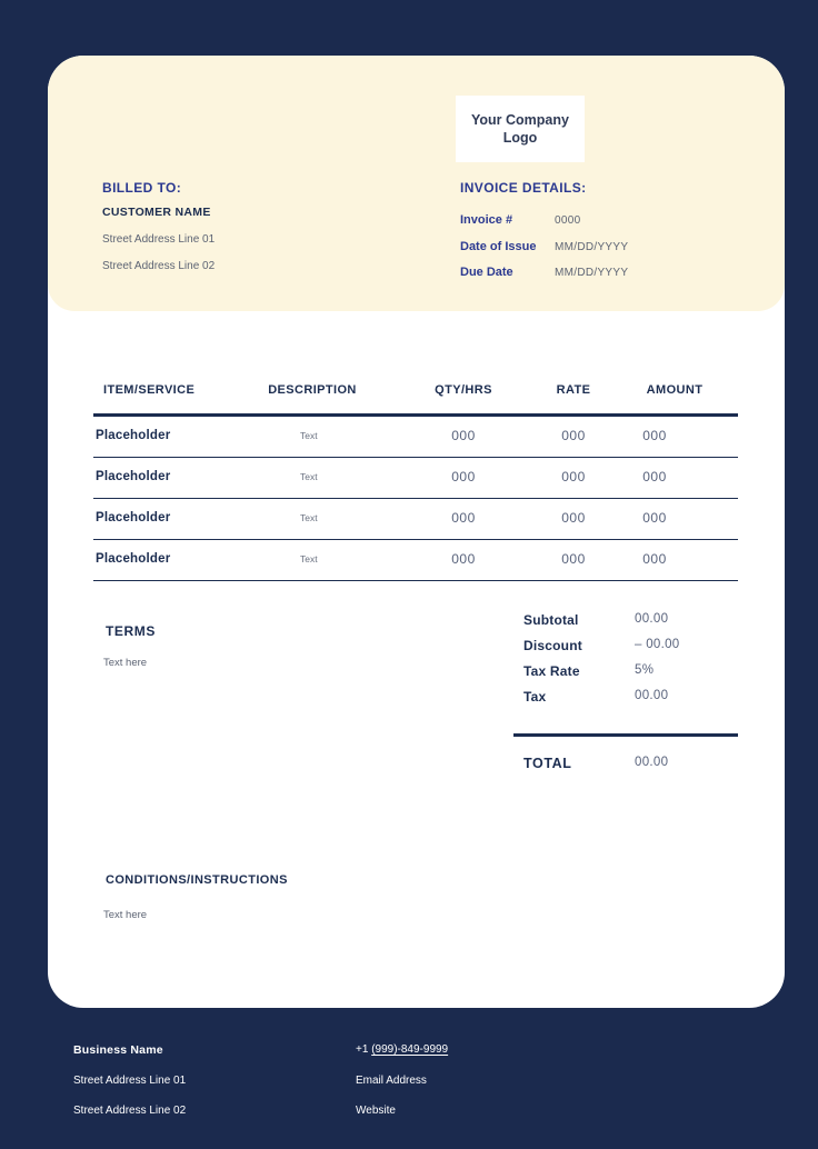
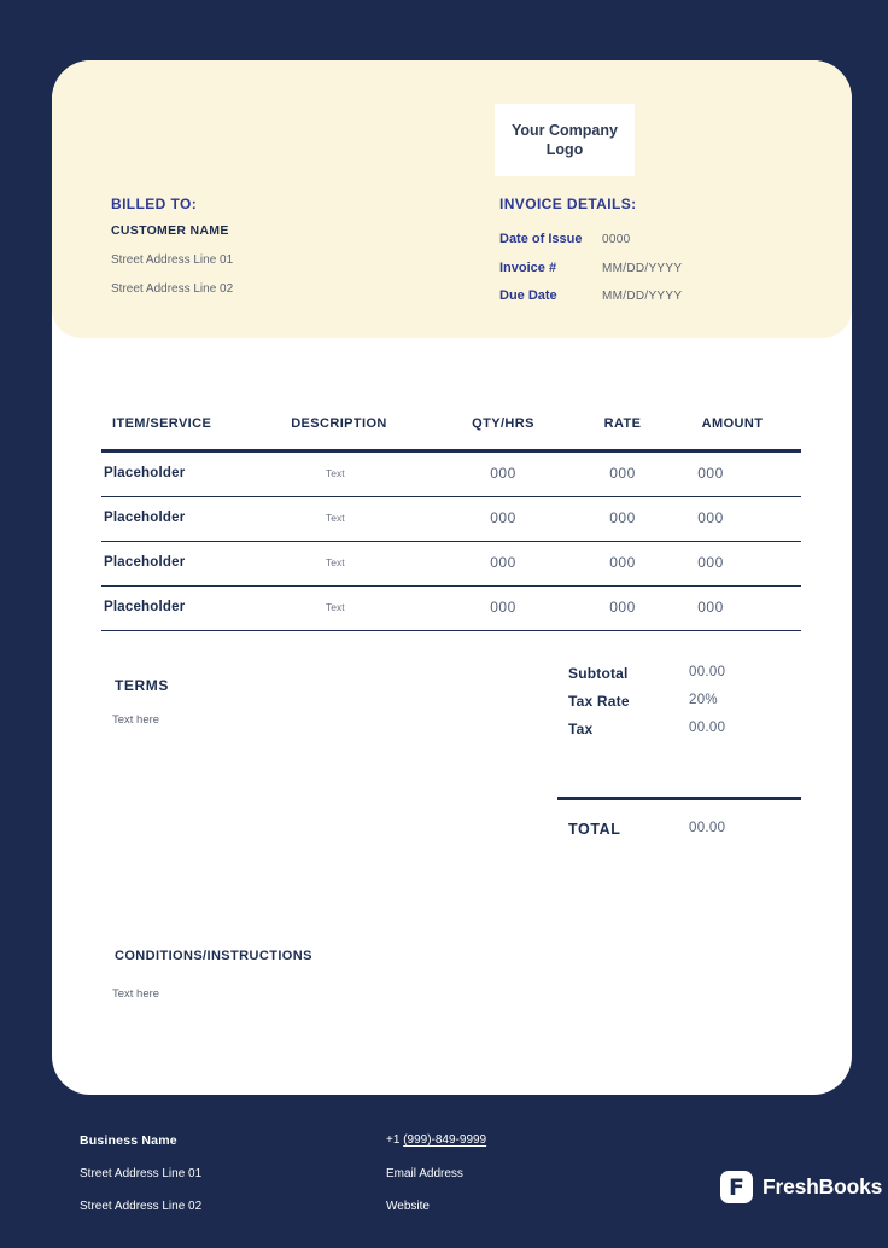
  Your Company Logo
  BILLED TO:
  CUSTOMER NAME
  Street Address Line 01
  Street Address Line 02
  INVOICE DETAILS:
- Invoice #
+ Date of Issue
  0000
- Date of Issue
+ Invoice #
  MM/DD/YYYY
  Due Date
  MM/DD/YYYY
  ITEM/SERVICE
  DESCRIPTION
  QTY/HRS
  RATE
  AMOUNT
  Placeholder
  Text
  000
  000
  000
  Placeholder
  Text
  000
  000
  000
  Placeholder
  Text
  000
  000
  000
  Placeholder
  Text
  000
  000
  000
  TERMS
  Text here
  Subtotal
  00.00
- Discount
- – 00.00
  Tax Rate
- 5%
+ 20%
  Tax
  00.00
  TOTAL
  00.00
  CONDITIONS/INSTRUCTIONS
  Text here
  Business Name
  Street Address Line 01
  Street Address Line 02
  +1 (999)-849-9999
  Email Address
  Website
+ F
+ FreshBooks
